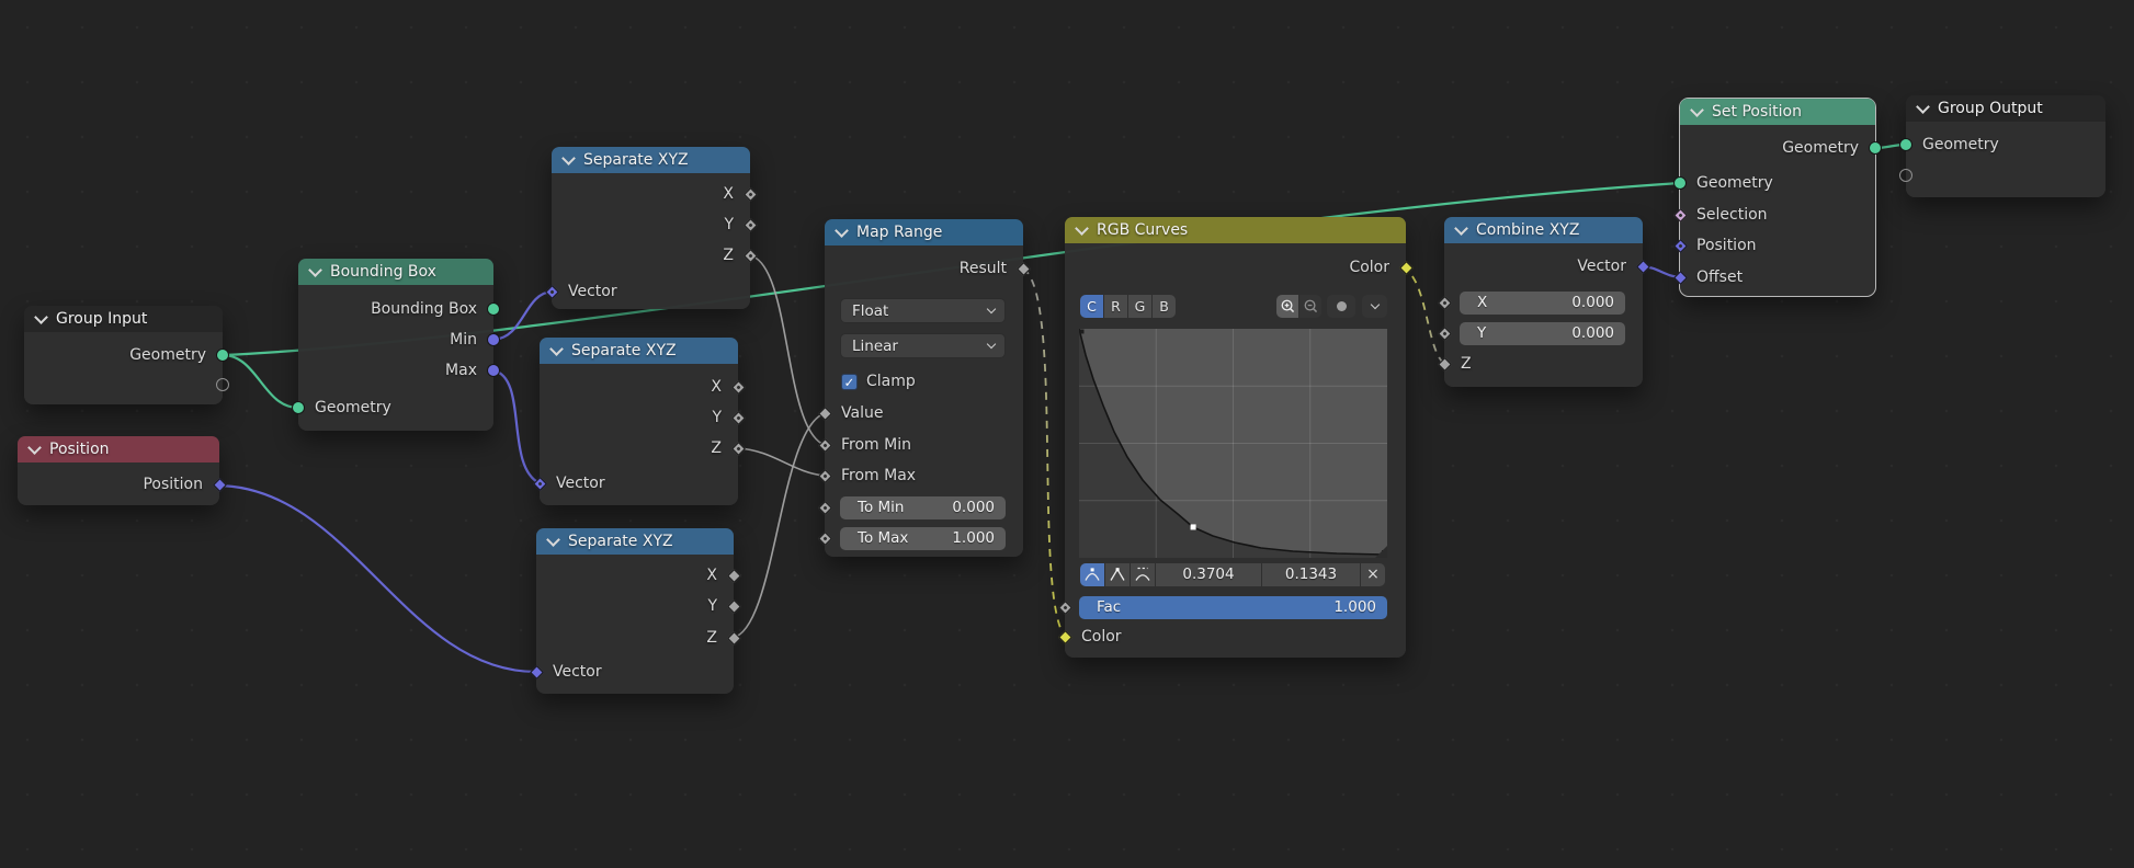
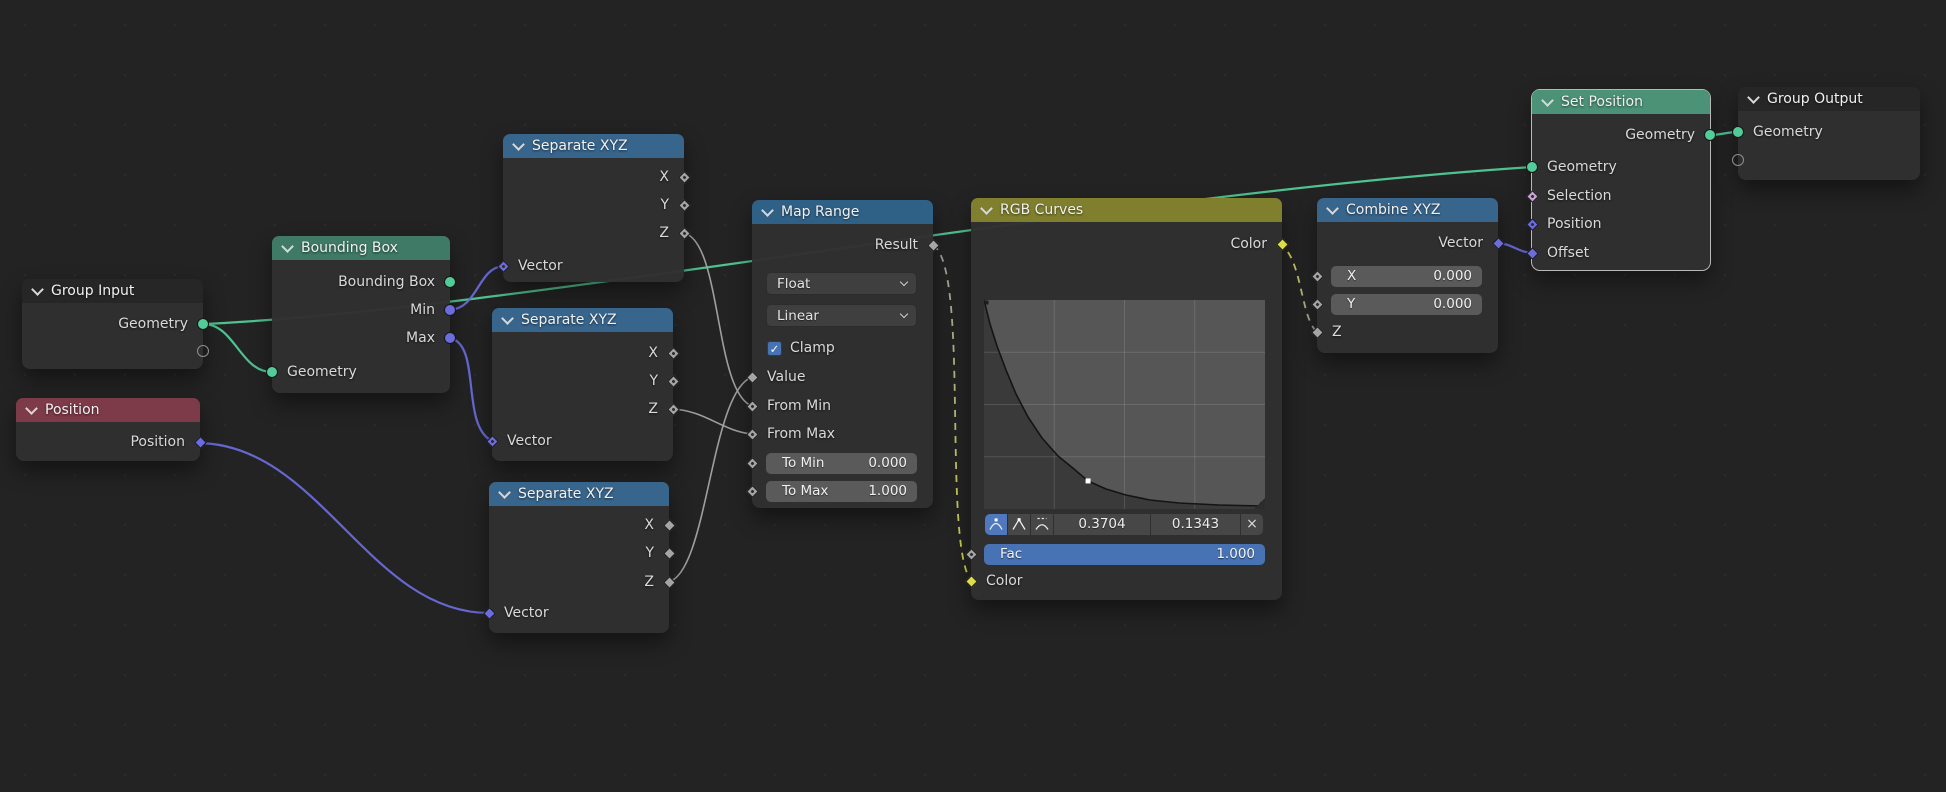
  Group Input
  Geometry
  Position
  Position
  Bounding Box
  Bounding Box
  Min
  Max
  Geometry
  Separate XYZ
  X
  Y
  Z
  Vector
  Separate XYZ
  X
  Y
  Z
  Vector
  Separate XYZ
  X
  Y
  Z
  Vector
  Map Range
  Result
  Float
  Linear
  ✓
  Clamp
  Value
  From Min
  From Max
  To Min
  0.000
  To Max
  1.000
  RGB Curves
  Color
- C
- R
- G
- B
  0.3704
  0.1343
  ×
  Fac
  1.000
  Color
  Combine XYZ
  Vector
  X
  0.000
  Y
  0.000
  Z
  Set Position
  Geometry
  Geometry
  Selection
  Position
  Offset
  Group Output
  Geometry
